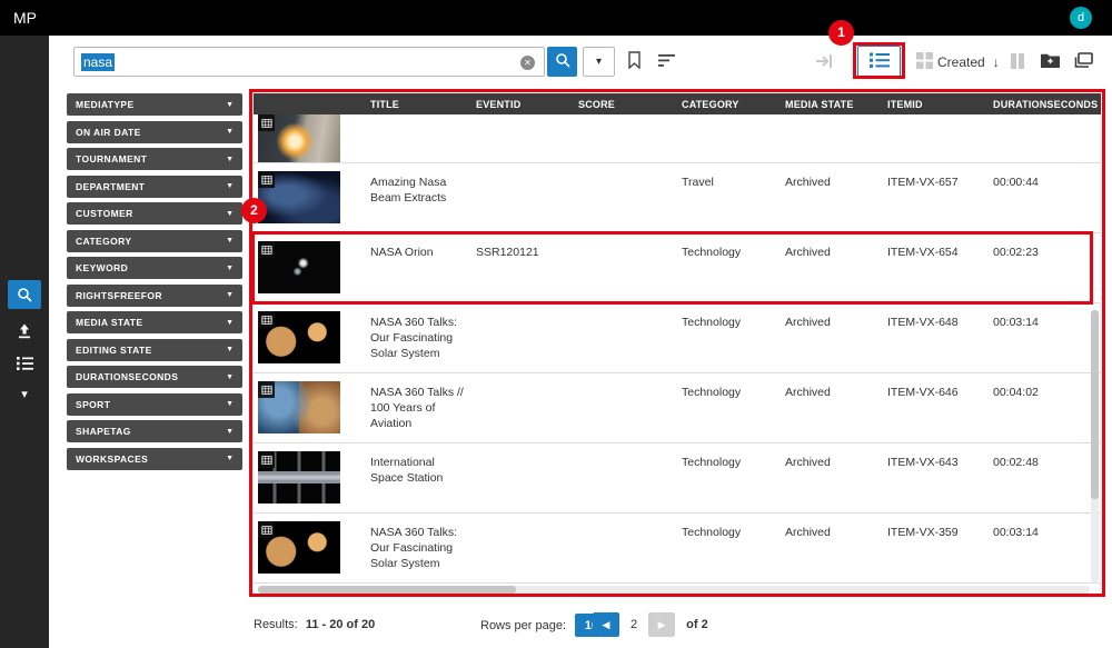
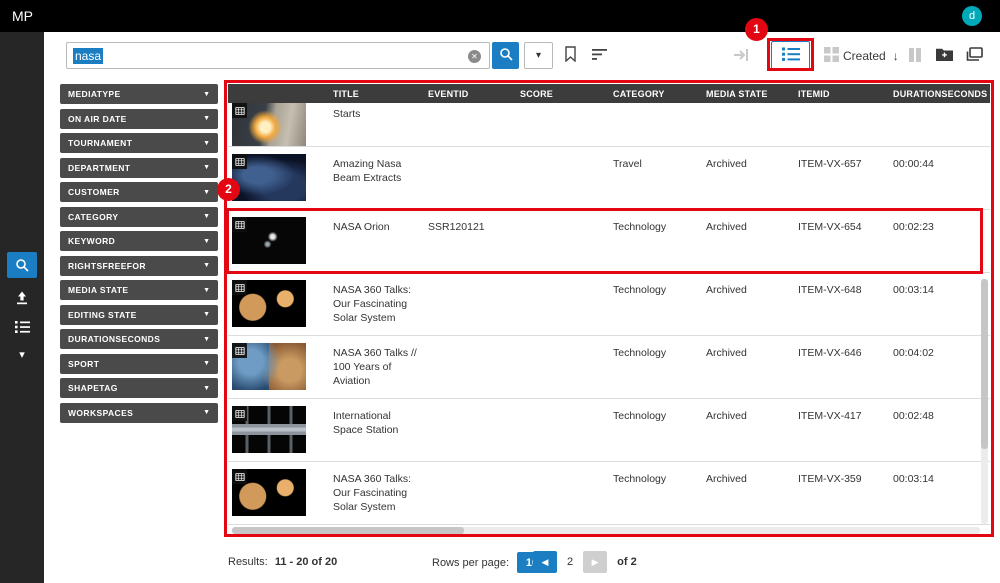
  MP
  d
  ▾
  nasa
  ✕
  ▾
  Created
  ↓
  MEDIATYPE
  ON AIR DATE
  TOURNAMENT
  DEPARTMENT
  CUSTOMER
  CATEGORY
  KEYWORD
  RIGHTSFREEFOR
  MEDIA STATE
  EDITING STATE
  DURATIONSECONDS
  SPORT
  SHAPETAG
  WORKSPACES
  TITLE
  EVENTID
  SCORE
  CATEGORY
  MEDIA STATE
  ITEMID
  DURATIONSECONDS
+ Starts
  Amazing Nasa Beam Extracts
  Travel
  Archived
  ITEM-VX-657
  00:00:44
  NASA Orion
  SSR120121
  Technology
  Archived
  ITEM-VX-654
  00:02:23
  NASA 360 Talks: Our Fascinating Solar System
  Technology
  Archived
  ITEM-VX-648
  00:03:14
  NASA 360 Talks // 100 Years of Aviation
  Technology
  Archived
  ITEM-VX-646
  00:04:02
  International Space Station
  Technology
  Archived
- ITEM-VX-643
+ ITEM-VX-417
  00:02:48
  NASA 360 Talks: Our Fascinating Solar System
  Technology
  Archived
  ITEM-VX-359
  00:03:14
  Results: 11 - 20 of 20
  Rows per page:
  ◀
  2
  ▶
  of 2
  1
  2
